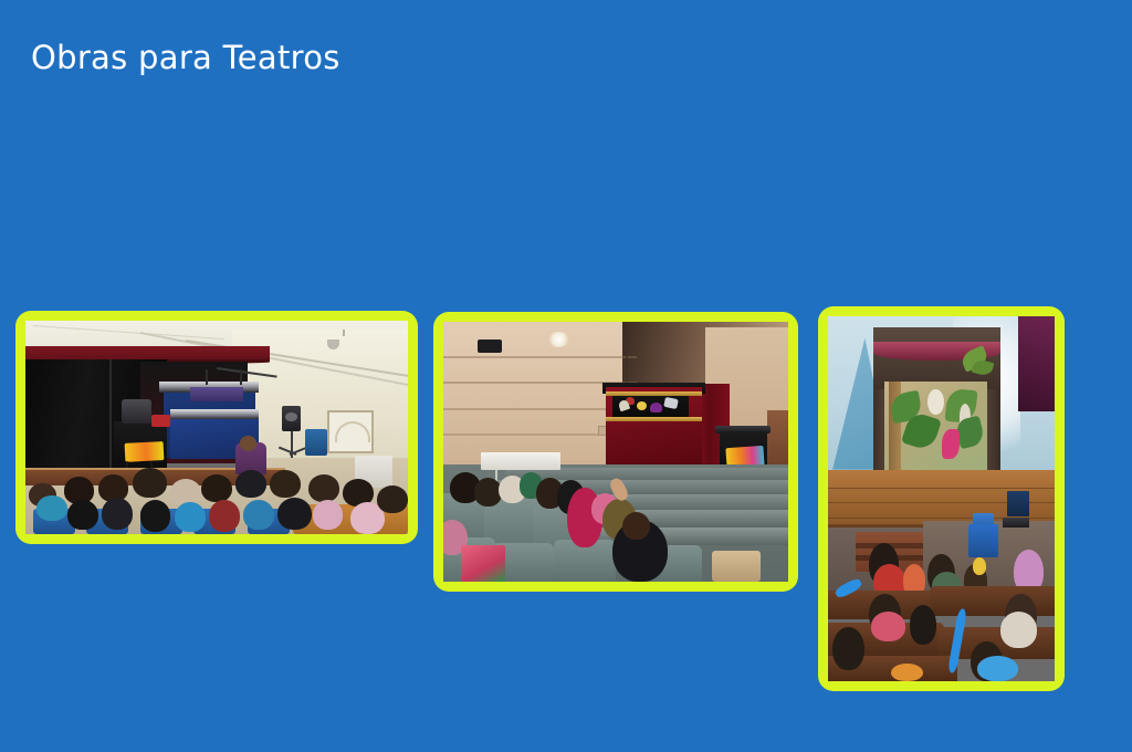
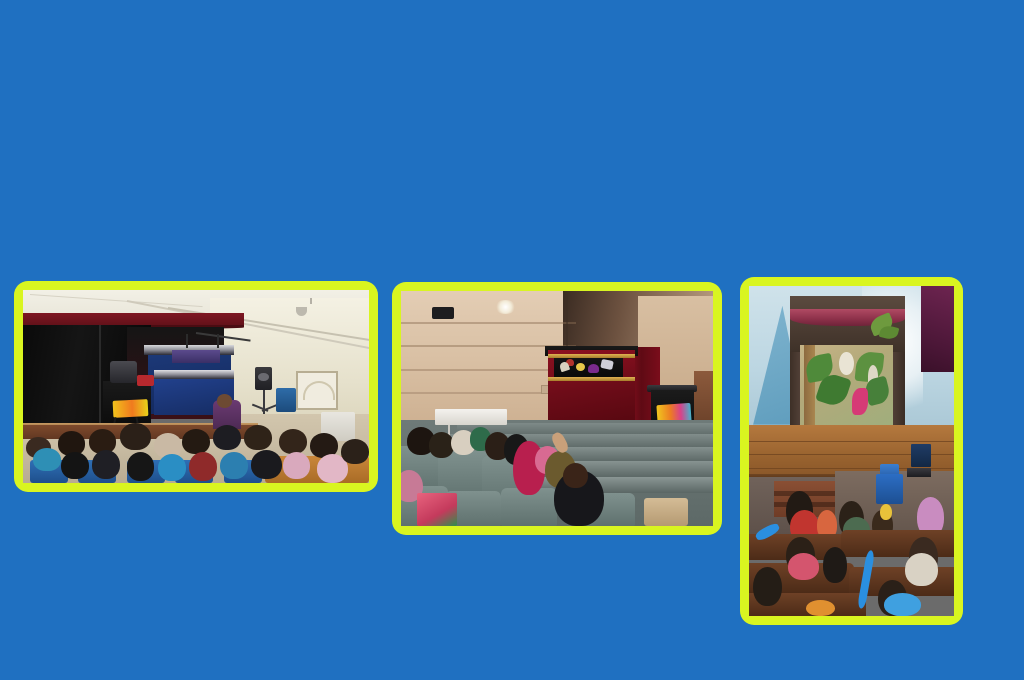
- Obras para Teatros
